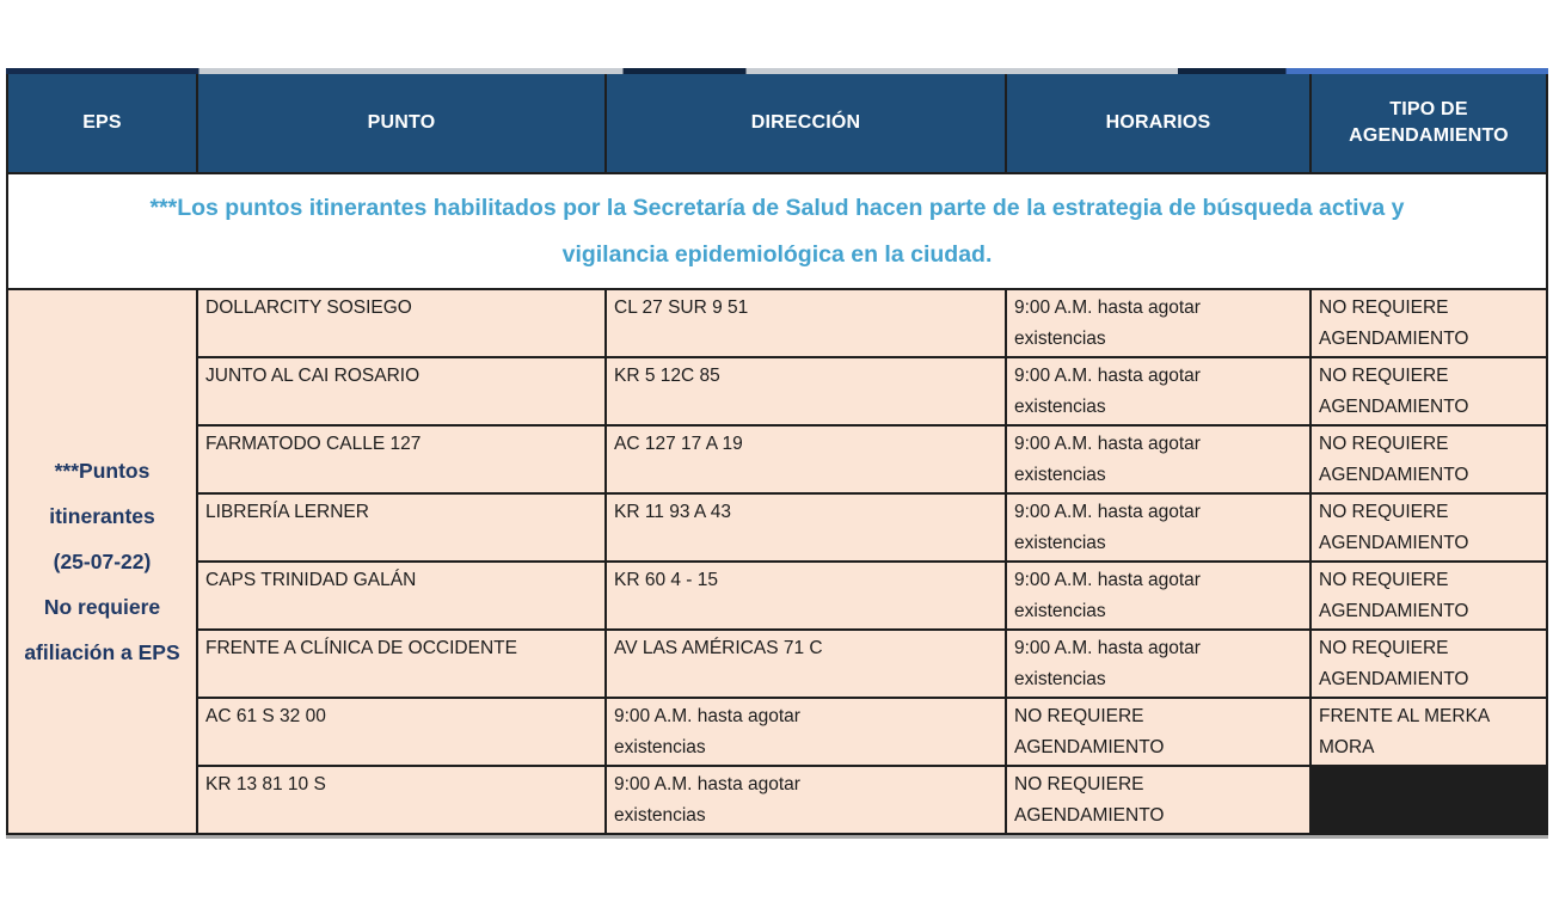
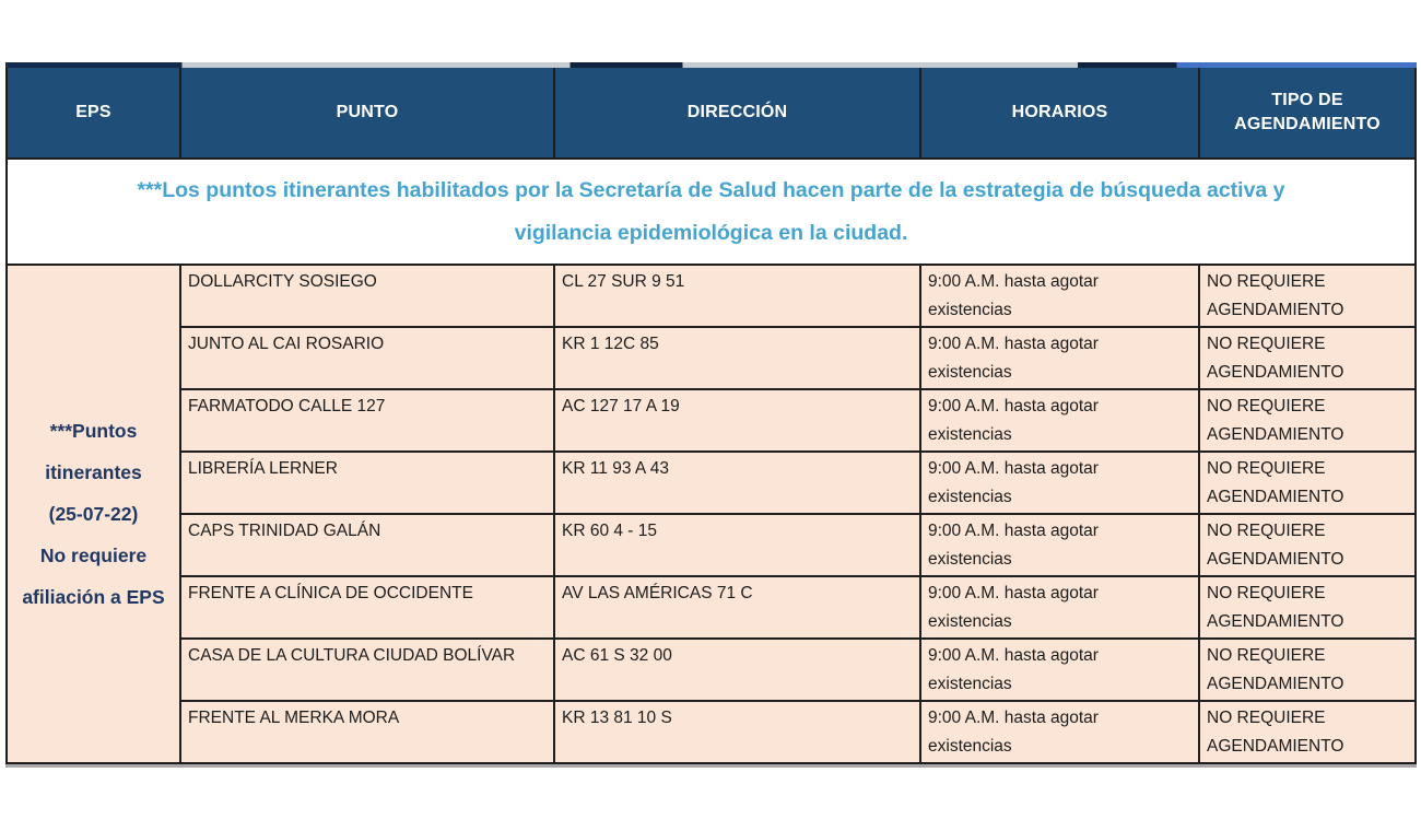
  EPS
  PUNTO
  DIRECCIÓN
  HORARIOS
  TIPO DE
  AGENDAMIENTO
  ***Los puntos itinerantes habilitados por la Secretaría de Salud hacen parte de la estrategia de búsqueda activa y
  vigilancia epidemiológica en la ciudad.
  ***Puntos
  itinerantes
  (25-07-22)
  No requiere
  afiliación a EPS
  DOLLARCITY SOSIEGO
  CL 27 SUR 9 51
  9:00 A.M. hasta agotar
  existencias
  NO REQUIERE
  AGENDAMIENTO
  JUNTO AL CAI ROSARIO
- KR 5 12C 85
+ KR 1 12C 85
  9:00 A.M. hasta agotar
  existencias
  NO REQUIERE
  AGENDAMIENTO
  FARMATODO CALLE 127
  AC 127 17 A 19
  9:00 A.M. hasta agotar
  existencias
  NO REQUIERE
  AGENDAMIENTO
  LIBRERÍA LERNER
  KR 11 93 A 43
  9:00 A.M. hasta agotar
  existencias
  NO REQUIERE
  AGENDAMIENTO
  CAPS TRINIDAD GALÁN
  KR 60 4 - 15
  9:00 A.M. hasta agotar
  existencias
  NO REQUIERE
  AGENDAMIENTO
  FRENTE A CLÍNICA DE OCCIDENTE
  AV LAS AMÉRICAS 71 C
  9:00 A.M. hasta agotar
  existencias
  NO REQUIERE
  AGENDAMIENTO
+ CASA DE LA CULTURA CIUDAD BOLÍVAR
  AC 61 S 32 00
  9:00 A.M. hasta agotar
  existencias
  NO REQUIERE
  AGENDAMIENTO
  FRENTE AL MERKA MORA
  KR 13 81 10 S
  9:00 A.M. hasta agotar
  existencias
  NO REQUIERE
  AGENDAMIENTO
